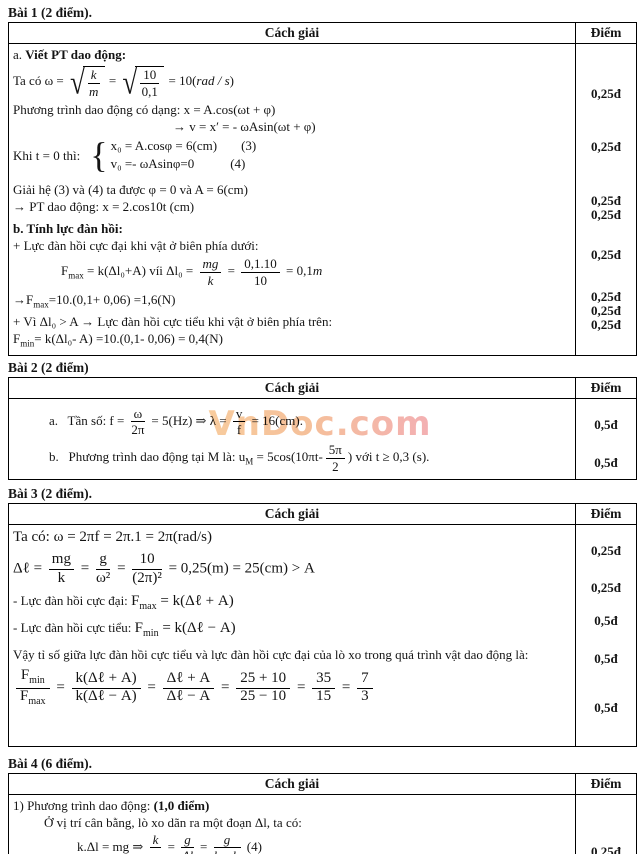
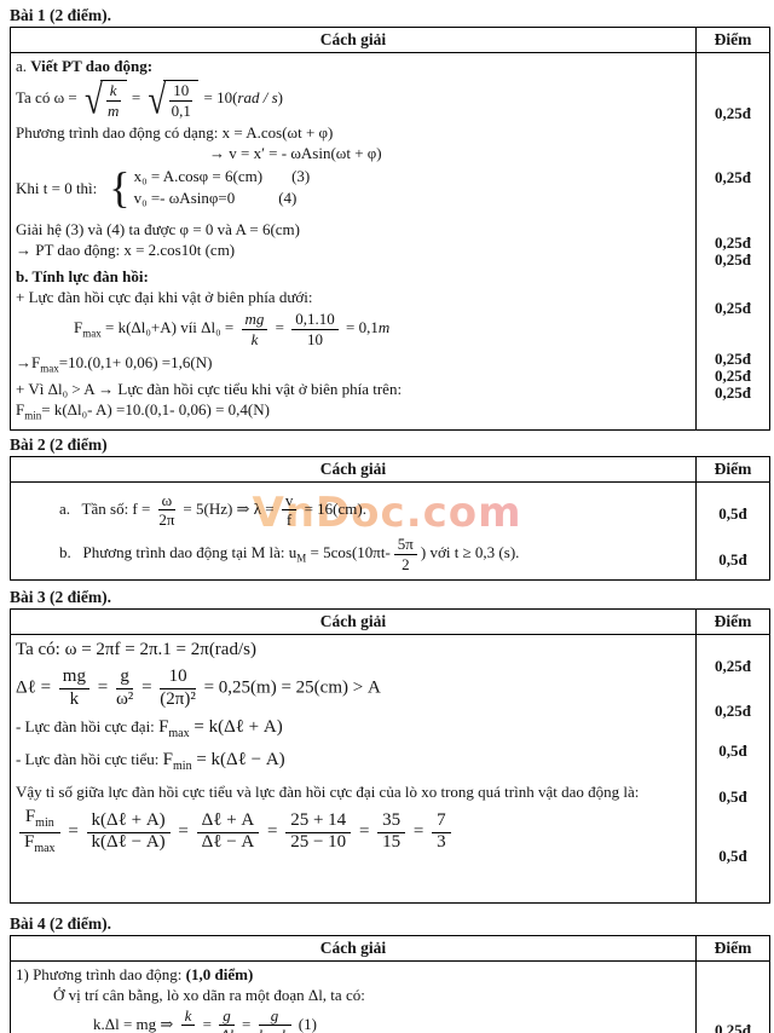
  VnDoc.com
  Bài 1 (2 điểm).
  Cách giải	Điểm
  a. Viết PT dao động: Ta có ω = √ km = √ 100,1 = 10(rad / s) Phương trình dao động có dạng: x = A.cos(ωt + φ) → v = x′ = - ωAsin(ωt + φ) Khi t = 0 thì: { x₀ = A.cosφ = 6(cm) (3) v₀ =- ωAsinφ=0 (4) Giải hệ (3) và (4) ta được φ = 0 và A = 6(cm) → PT dao động: x = 2.cos10t (cm) b. Tính lực đàn hồi: + Lực đàn hồi cực đại khi vật ở biên phía dưới: Fmax = k(Δl₀+A) víi Δl₀ = mgk = 0,1.1010 = 0,1m →Fmax=10.(0,1+ 0,06) =1,6(N) + Vì Δl₀ > A → Lực đàn hồi cực tiểu khi vật ở biên phía trên: Fmin= k(Δl₀- A) =10.(0,1- 0,06) = 0,4(N)	0,25đ 0,25đ 0,25đ 0,25đ 0,25đ 0,25đ 0,25đ 0,25đ
  Bài 2 (2 điểm)
  Cách giải	Điểm
  a. Tần số: f = ω2π = 5(Hz) ⇒ λ = vf = 16(cm). b. Phương trình dao động tại M là: uM = 5cos(10πt- 5π2) với t ≥ 0,3 (s).	0,5đ 0,5đ
  Bài 3 (2 điểm).
  Cách giải	Điểm
- Ta có: ω = 2πf = 2π.1 = 2π(rad/s) Δℓ = mgk = gω² = 10(2π)² = 0,25(m) = 25(cm) > A - Lực đàn hồi cực đại: Fmax = k(Δℓ + A) - Lực đàn hồi cực tiểu: Fmin = k(Δℓ − A) Vậy tỉ số giữa lực đàn hồi cực tiểu và lực đàn hồi cực đại của lò xo trong quá trình vật dao động là: FminFmax = k(Δℓ + A)k(Δℓ − A) = Δℓ + AΔℓ − A = 25 + 1025 − 10 = 3515 = 73	0,25đ 0,25đ 0,5đ 0,5đ 0,5đ
+ Ta có: ω = 2πf = 2π.1 = 2π(rad/s) Δℓ = mgk = gω² = 10(2π)² = 0,25(m) = 25(cm) > A - Lực đàn hồi cực đại: Fmax = k(Δℓ + A) - Lực đàn hồi cực tiểu: Fmin = k(Δℓ − A) Vậy tỉ số giữa lực đàn hồi cực tiểu và lực đàn hồi cực đại của lò xo trong quá trình vật dao động là: FminFmax = k(Δℓ + A)k(Δℓ − A) = Δℓ + AΔℓ − A = 25 + 1425 − 10 = 3515 = 73	0,25đ 0,25đ 0,5đ 0,5đ 0,5đ
- Bài 4 (6 điểm).
+ Bài 4 (2 điểm).
  Cách giải	Điểm
- 1) Phương trình dao động: (1,0 điểm) Ở vị trí cân bằng, lò xo dãn ra một đoạn Δl, ta có: k.Δl = mg ⇒ k = g = g (4)	0,25đ
+ 1) Phương trình dao động: (1,0 điểm) Ở vị trí cân bằng, lò xo dãn ra một đoạn Δl, ta có: k.Δl = mg ⇒ k = g = g (1)	0,25đ
